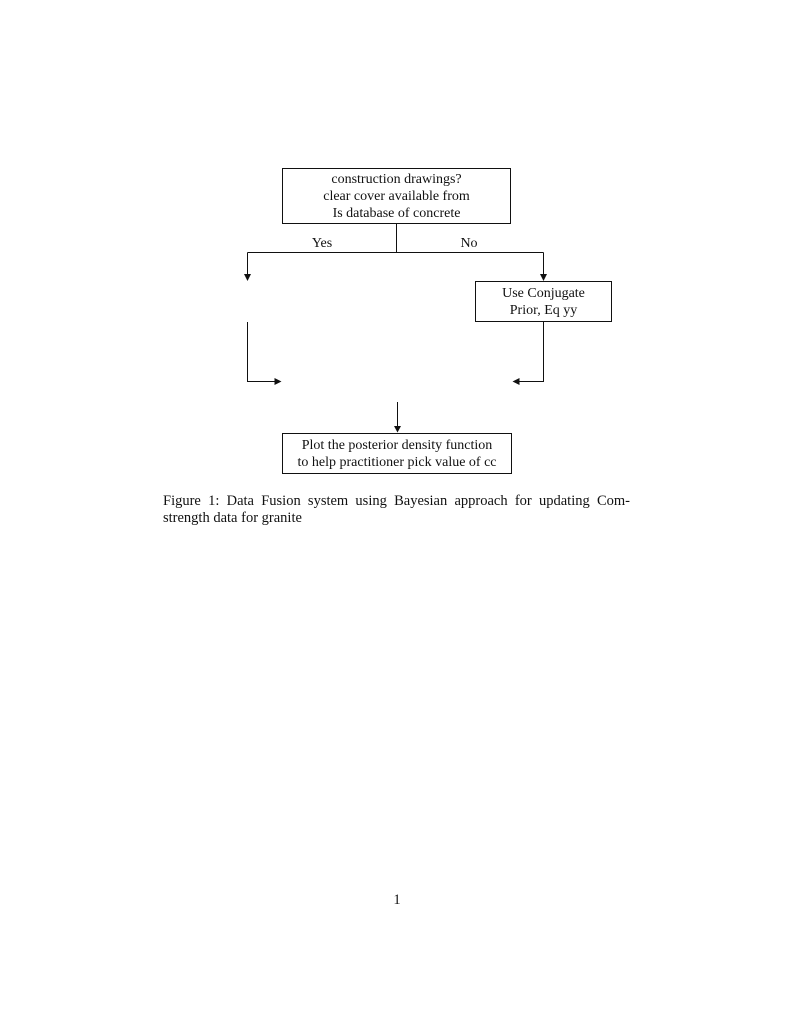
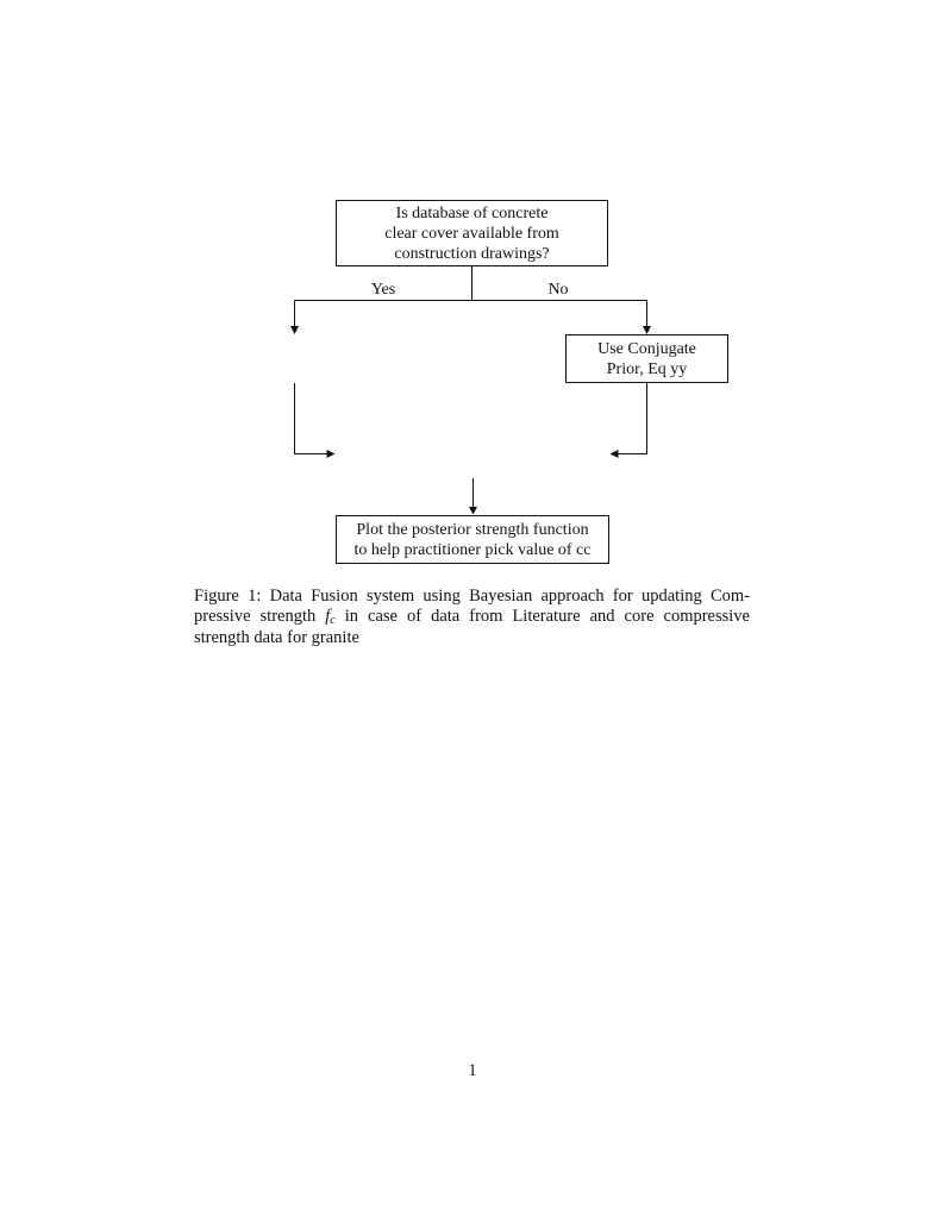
- construction drawings?
+ Is database of concrete
  clear cover available from
- Is database of concrete
+ construction drawings?
  Yes
  No
  Use Conjugate
  Prior, Eq yy
- Plot the posterior density function
+ Plot the posterior strength function
  to help practitioner pick value of cc
  Figure 1: Data Fusion system using Bayesian approach for updating Com-
+ pressive strength fc in case of data from Literature and core compressive
  strength data for granite
  1
